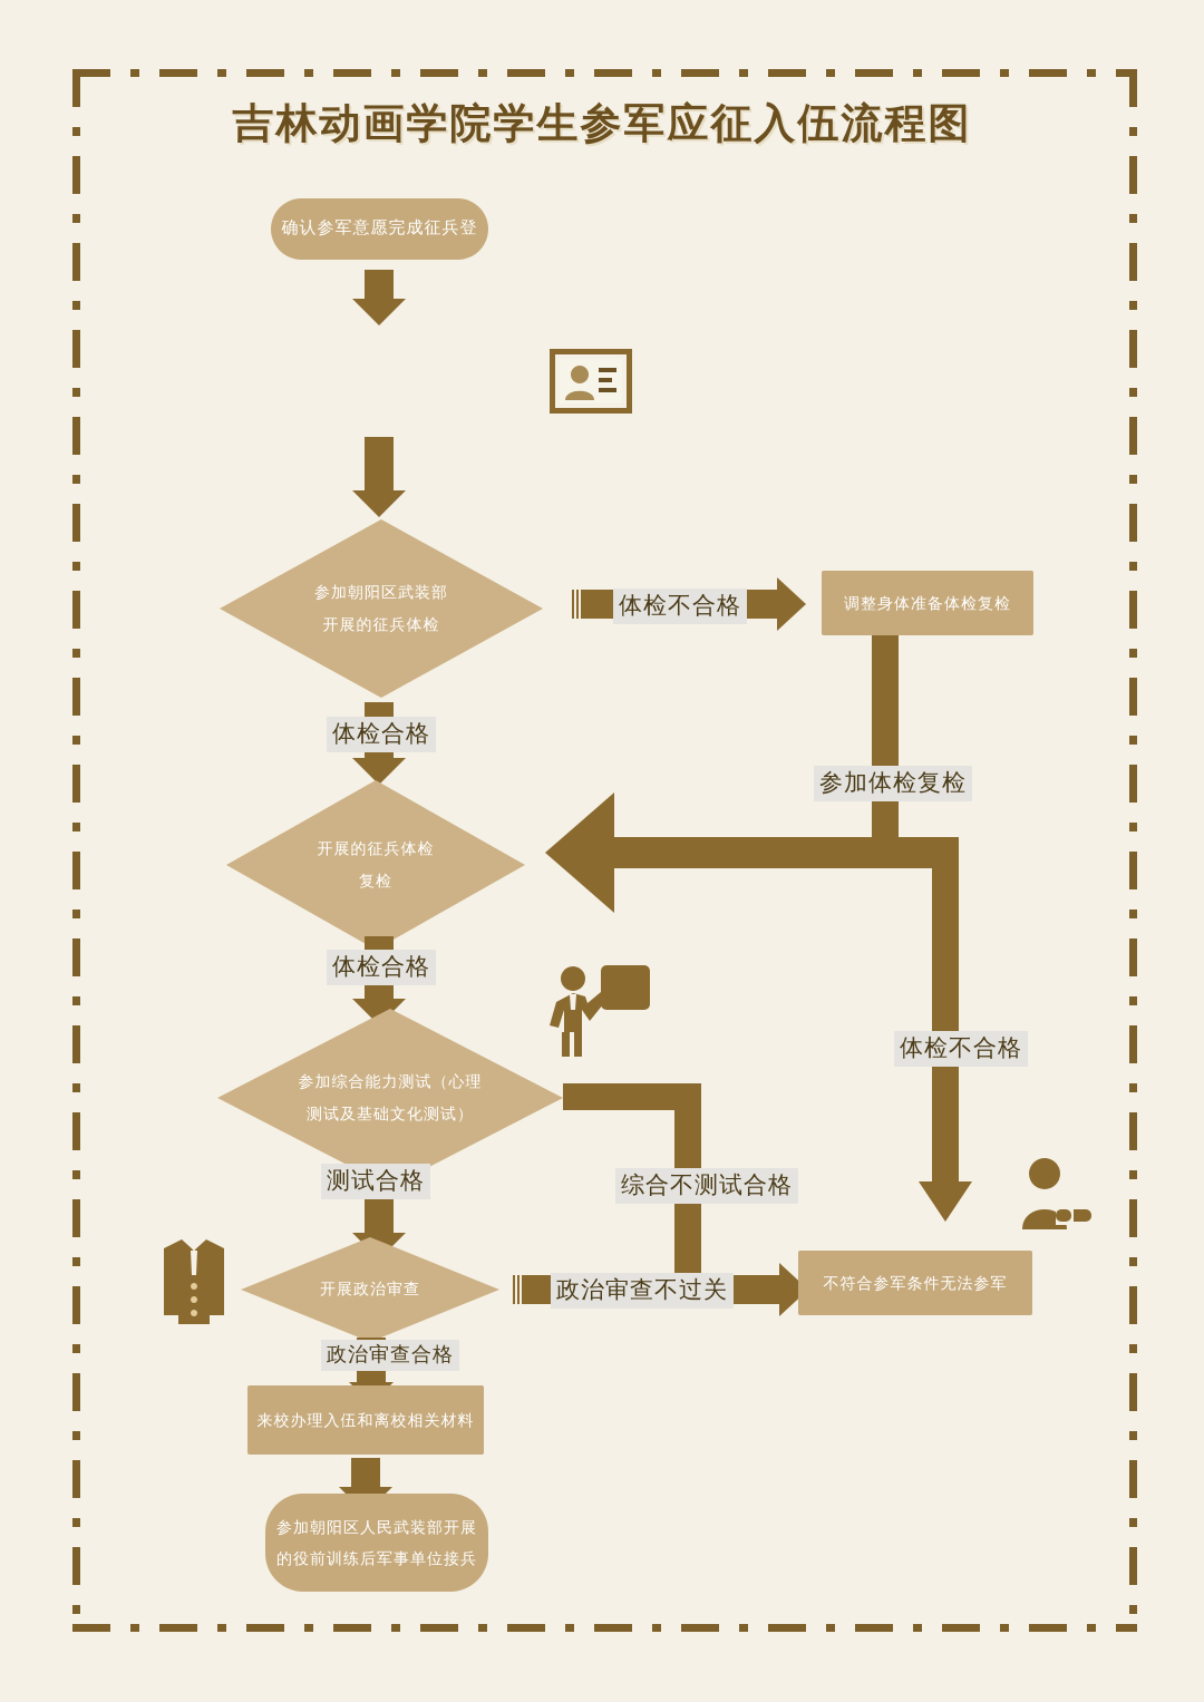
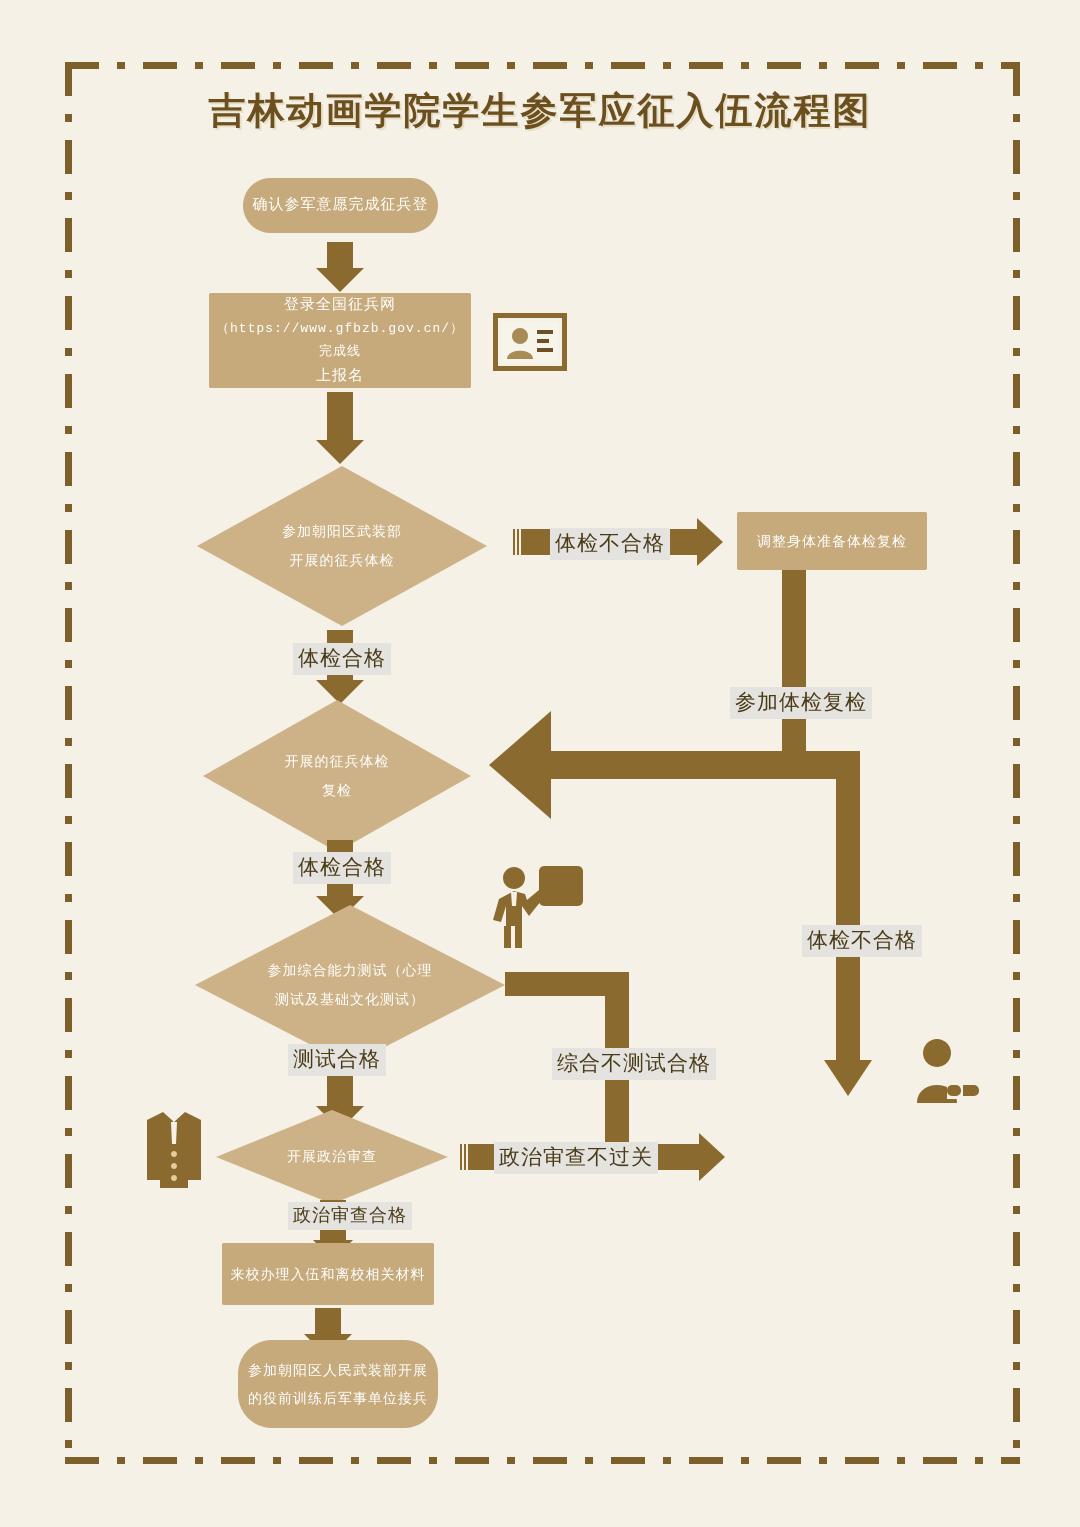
  吉林动画学院学生参军应征入伍流程图
  确认参军意愿完成征兵登
+ 登录全国征兵网
+ （https://www.gfbzb.gov.cn/）完成线
+ 上报名
  参加朝阳区武装部
  开展的征兵体检
  体检不合格
  调整身体准备体检复检
  参加体检复检
  体检不合格
  体检合格
  开展的征兵体检
  复检
  体检合格
  参加综合能力测试（心理
  测试及基础文化测试）
  综合不测试合格
  测试合格
  开展政治审查
  政治审查不过关
- 不符合参军条件无法参军
  政治审查合格
  来校办理入伍和离校相关材料
  参加朝阳区人民武装部开展
  的役前训练后军事单位接兵
